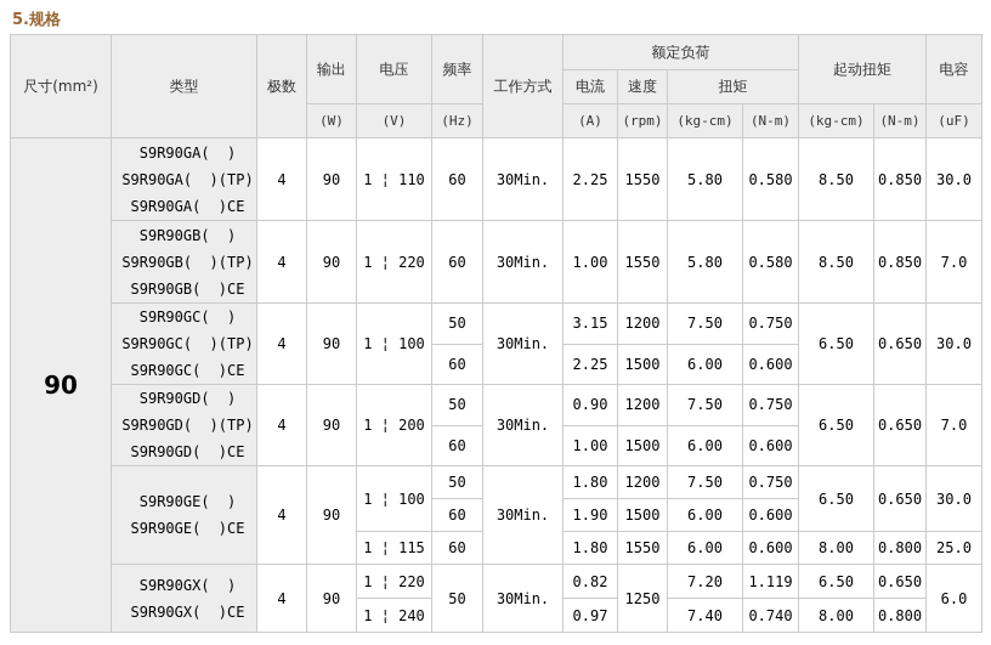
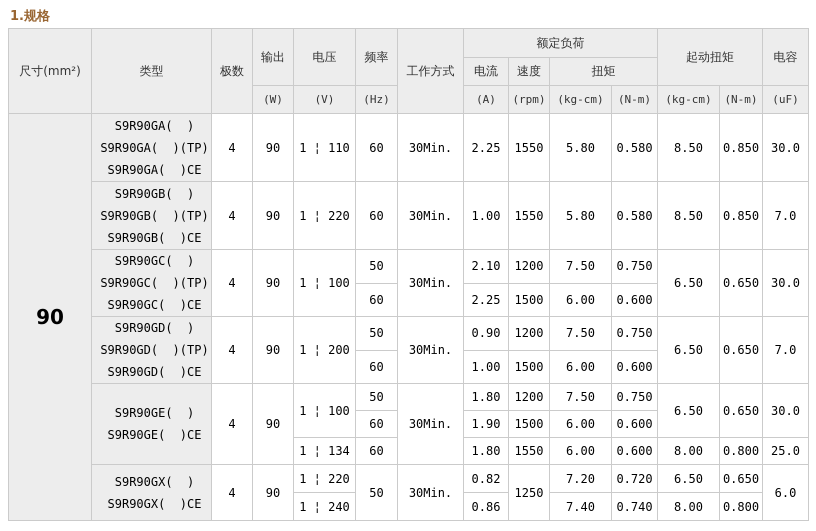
- 5.规格
+ 1.规格
  尺寸(mm²)	类型	极数	输出	电压	频率	工作方式	额定负荷	起动扭矩	电容
  电流	速度	扭矩
  (W)	(V)	(Hz)	(A)	(rpm)	(kg-cm)	(N-m)	(kg-cm)	(N-m)	(uF)
  90	S9R90GA( )S9R90GA( )(TP)S9R90GA( )CE	4	90	1 ¦ 110	60	30Min.	2.25	1550	5.80	0.580	8.50	0.850	30.0
  S9R90GB( )S9R90GB( )(TP)S9R90GB( )CE	4	90	1 ¦ 220	60	30Min.	1.00	1550	5.80	0.580	8.50	0.850	7.0
- S9R90GC( )S9R90GC( )(TP)S9R90GC( )CE	4	90	1 ¦ 100	50	30Min.	3.15	1200	7.50	0.750	6.50	0.650	30.0
+ S9R90GC( )S9R90GC( )(TP)S9R90GC( )CE	4	90	1 ¦ 100	50	30Min.	2.10	1200	7.50	0.750	6.50	0.650	30.0
  60	2.25	1500	6.00	0.600
  S9R90GD( )S9R90GD( )(TP)S9R90GD( )CE	4	90	1 ¦ 200	50	30Min.	0.90	1200	7.50	0.750	6.50	0.650	7.0
  60	1.00	1500	6.00	0.600
  S9R90GE( )S9R90GE( )CE	4	90	1 ¦ 100	50	30Min.	1.80	1200	7.50	0.750	6.50	0.650	30.0
  60	1.90	1500	6.00	0.600
- 1 ¦ 115	60	1.80	1550	6.00	0.600	8.00	0.800	25.0
+ 1 ¦ 134	60	1.80	1550	6.00	0.600	8.00	0.800	25.0
- S9R90GX( )S9R90GX( )CE	4	90	1 ¦ 220	50	30Min.	0.82	1250	7.20	1.119	6.50	0.650	6.0
+ S9R90GX( )S9R90GX( )CE	4	90	1 ¦ 220	50	30Min.	0.82	1250	7.20	0.720	6.50	0.650	6.0
- 1 ¦ 240	0.97	7.40	0.740	8.00	0.800
+ 1 ¦ 240	0.86	7.40	0.740	8.00	0.800
